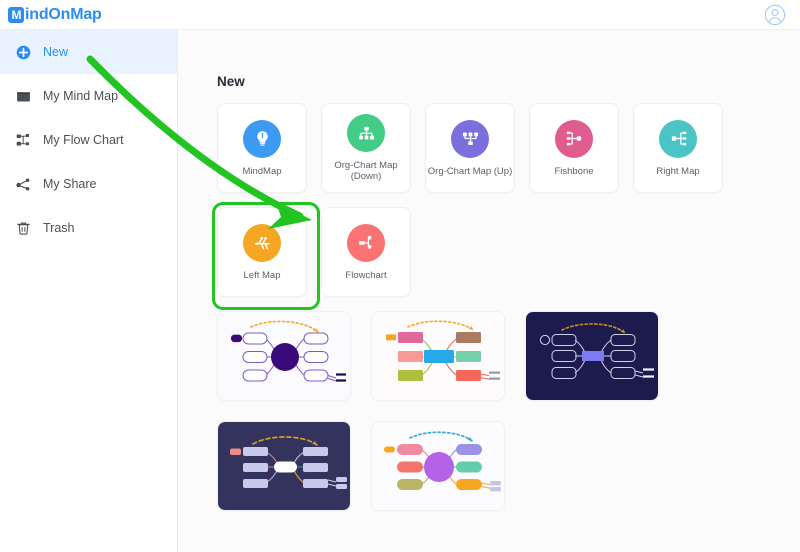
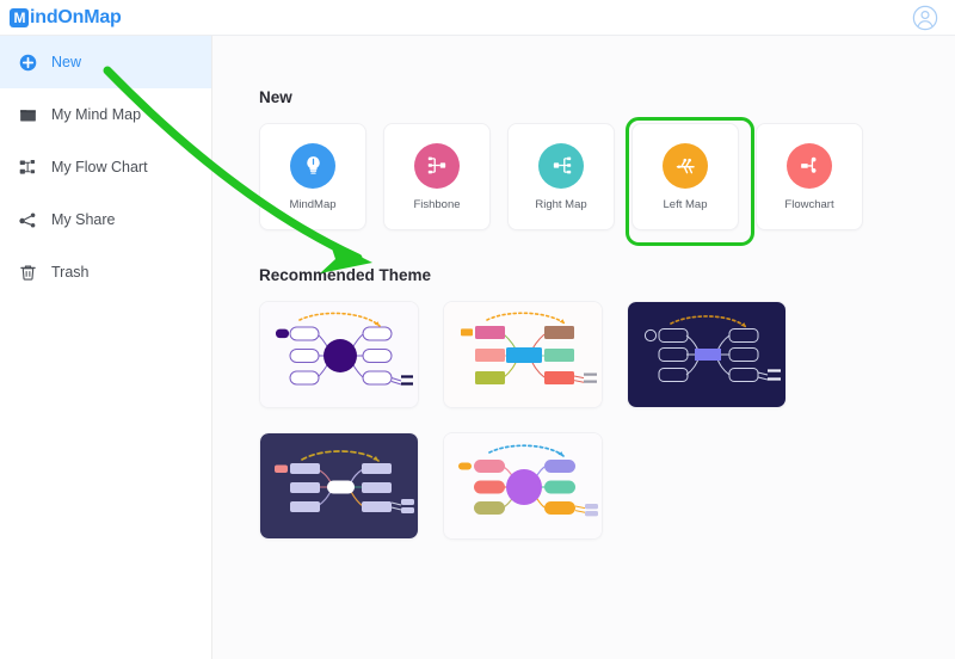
  M
  indOnMap
  New
  My Mind Map
  My Flow Chart
  My Share
  Trash
  New
  MindMap
- Org-Chart Map (Down)
- Org-Chart Map (Up)
  Fishbone
  Right Map
  Left Map
  Flowchart
+ Recommended Theme
